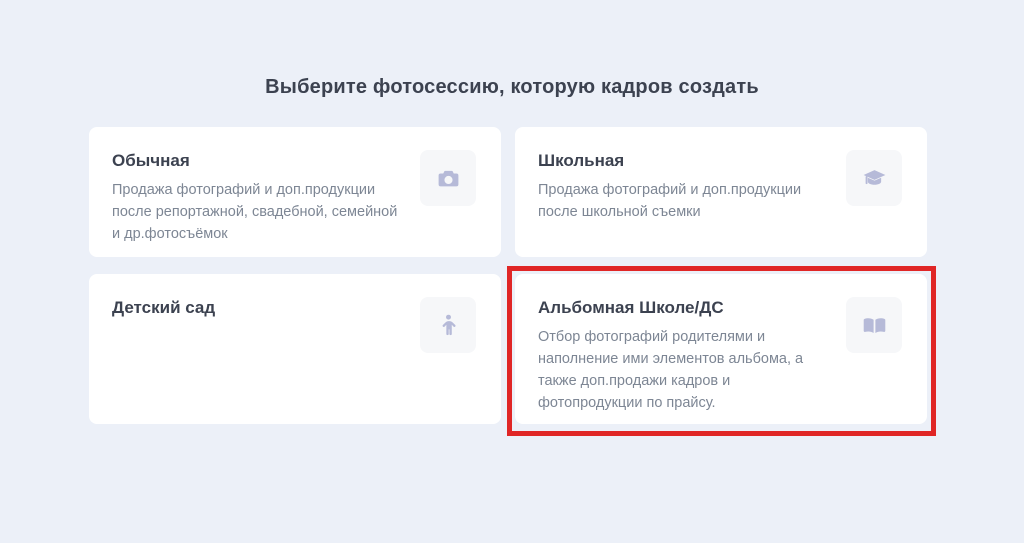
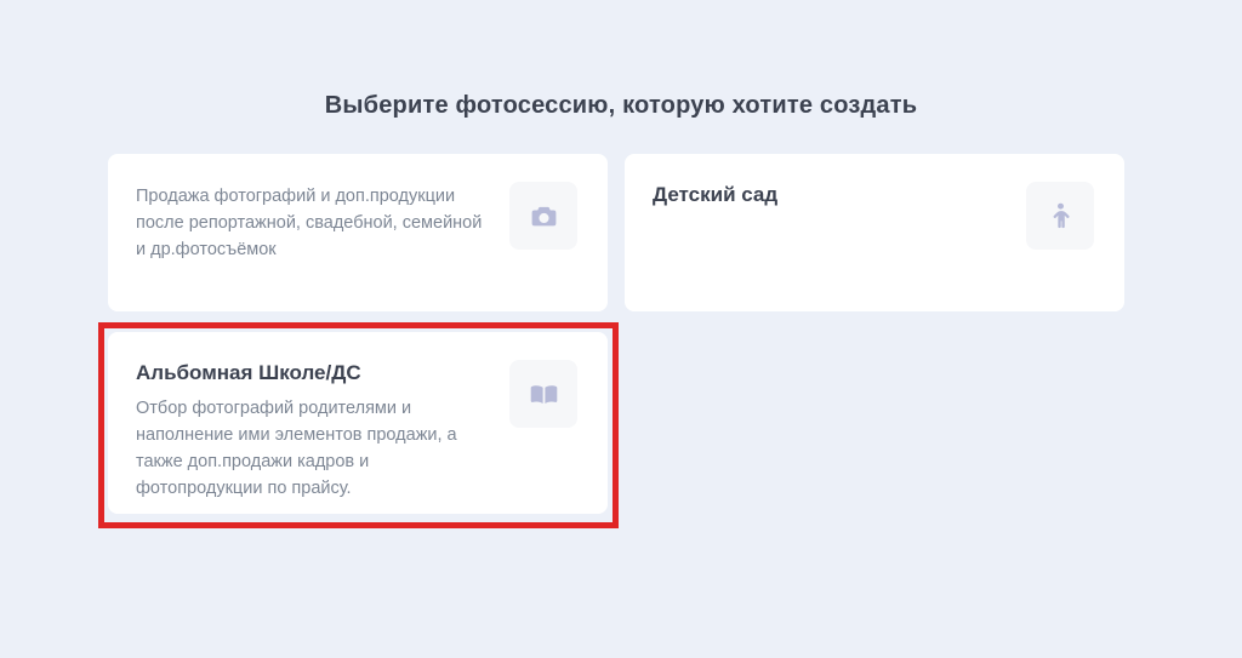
- Выберите фотосессию, которую кадров создать
+ Выберите фотосессию, которую хотите создать
- Обычная
  Продажа фотографий и доп.продукции после репортажной, свадебной, семейной и др.фотосъёмок
- Школьная
- Продажа фотографий и доп.продукции после школьной съемки
  Детский сад
  Альбомная Школе/ДС
- Отбор фотографий родителями и наполнение ими элементов альбома, а также доп.продажи кадров и фотопродукции по прайсу.
+ Отбор фотографий родителями и наполнение ими элементов продажи, а также доп.продажи кадров и фотопродукции по прайсу.
